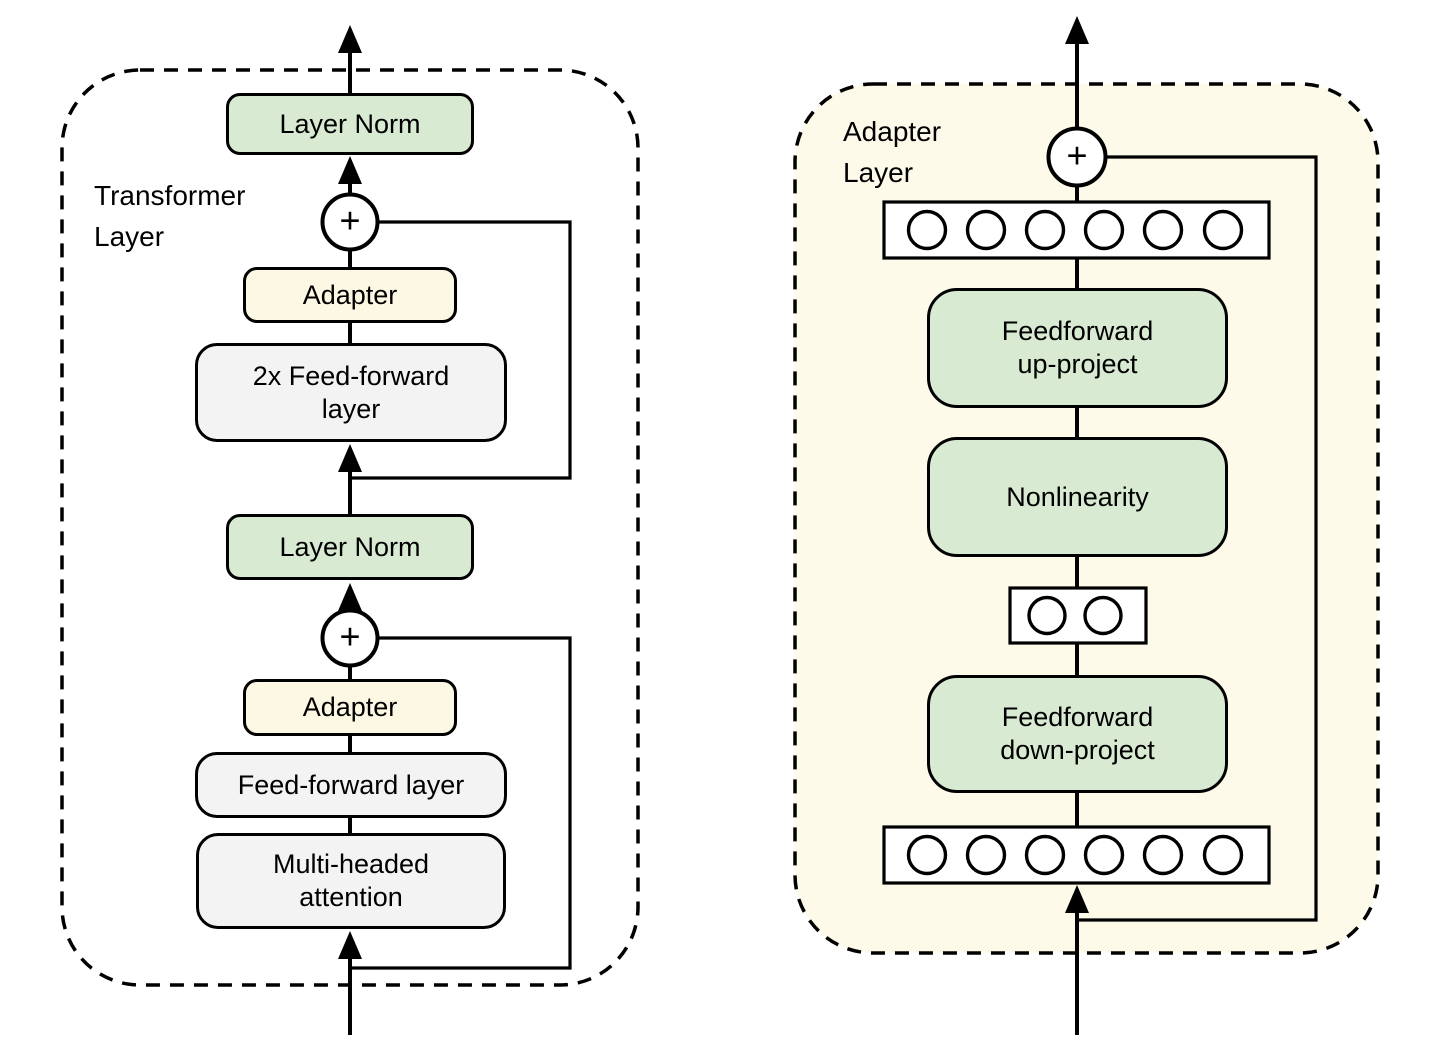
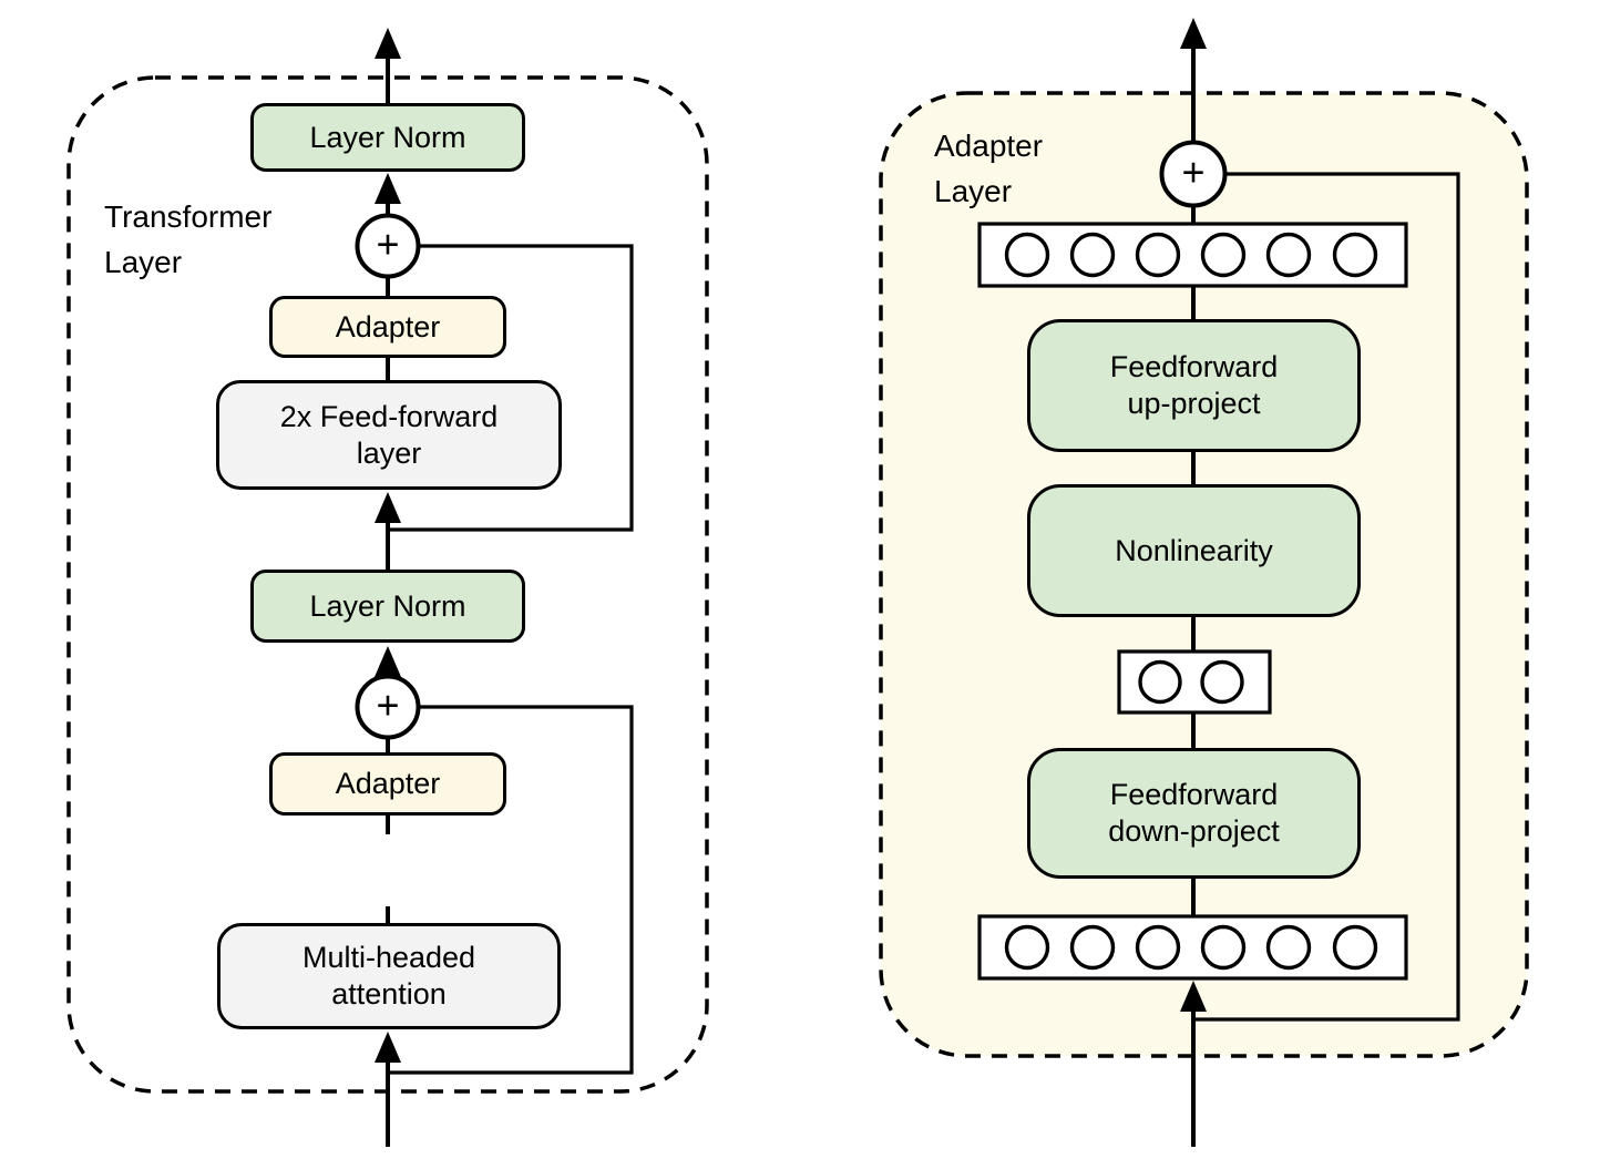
  Transformer
  Layer
  Layer Norm
  +
  Adapter
  2x Feed-forward
  layer
  Layer Norm
  +
  Adapter
- Feed-forward layer
  Multi-headed
  attention
  Adapter
  Layer
  +
  Feedforward
  up-project
  Nonlinearity
  Feedforward
  down-project
